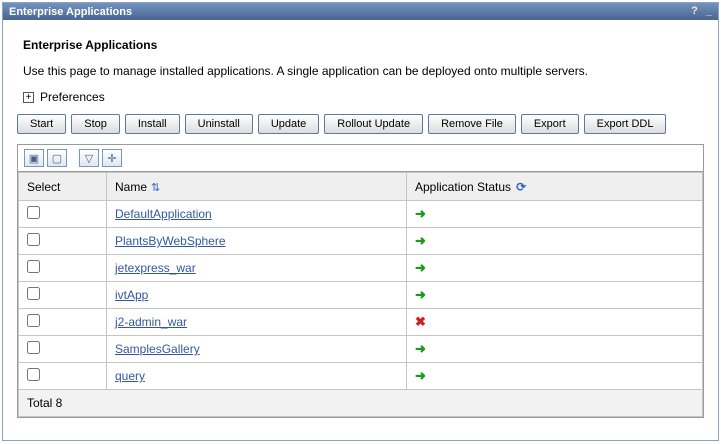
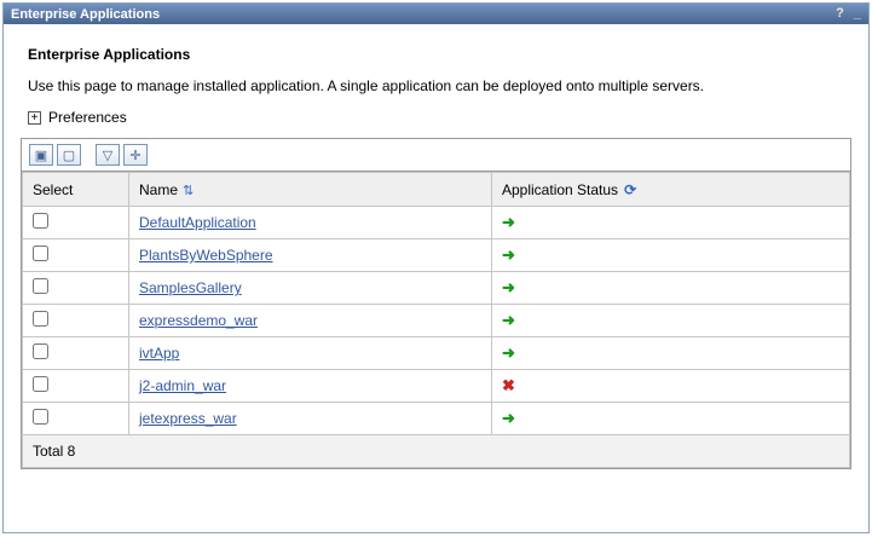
  Enterprise Applications
  ?
  _
  Enterprise Applications
- Use this page to manage installed applications. A single application can be deployed onto multiple servers.
+ Use this page to manage installed application. A single application can be deployed onto multiple servers.
  +
  Preferences
- Start
- Stop
- Install
- Uninstall
- Update
- Rollout Update
- Remove File
- Export
- Export DDL
  ▣
  ▢
  ▽
  ✛
  Select	Name ⇅	Application Status ⟳
  	DefaultApplication	➜
  	PlantsByWebSphere	➜
- 	jetexpress_war	➜
+ 	SamplesGallery	➜
+ 	expressdemo_war	➜
  	ivtApp	➜
  	j2-admin_war	✖
- 	SamplesGallery	➜
+ 	jetexpress_war	➜
- 	query	➜
  Total 8
